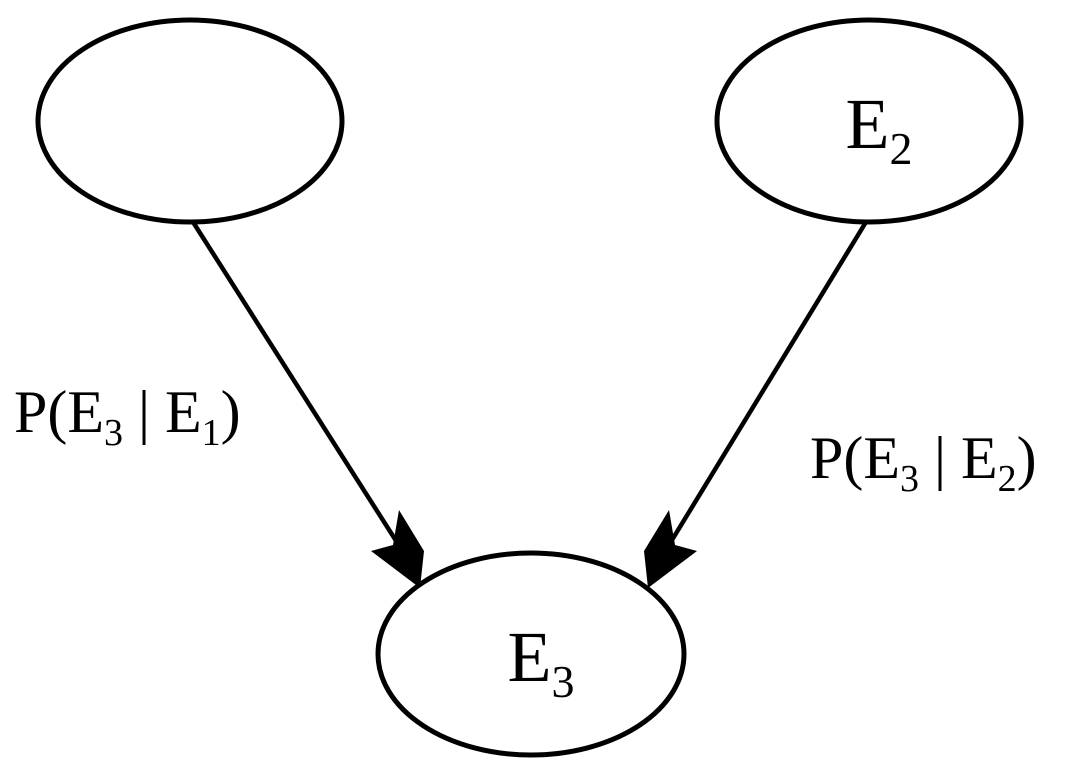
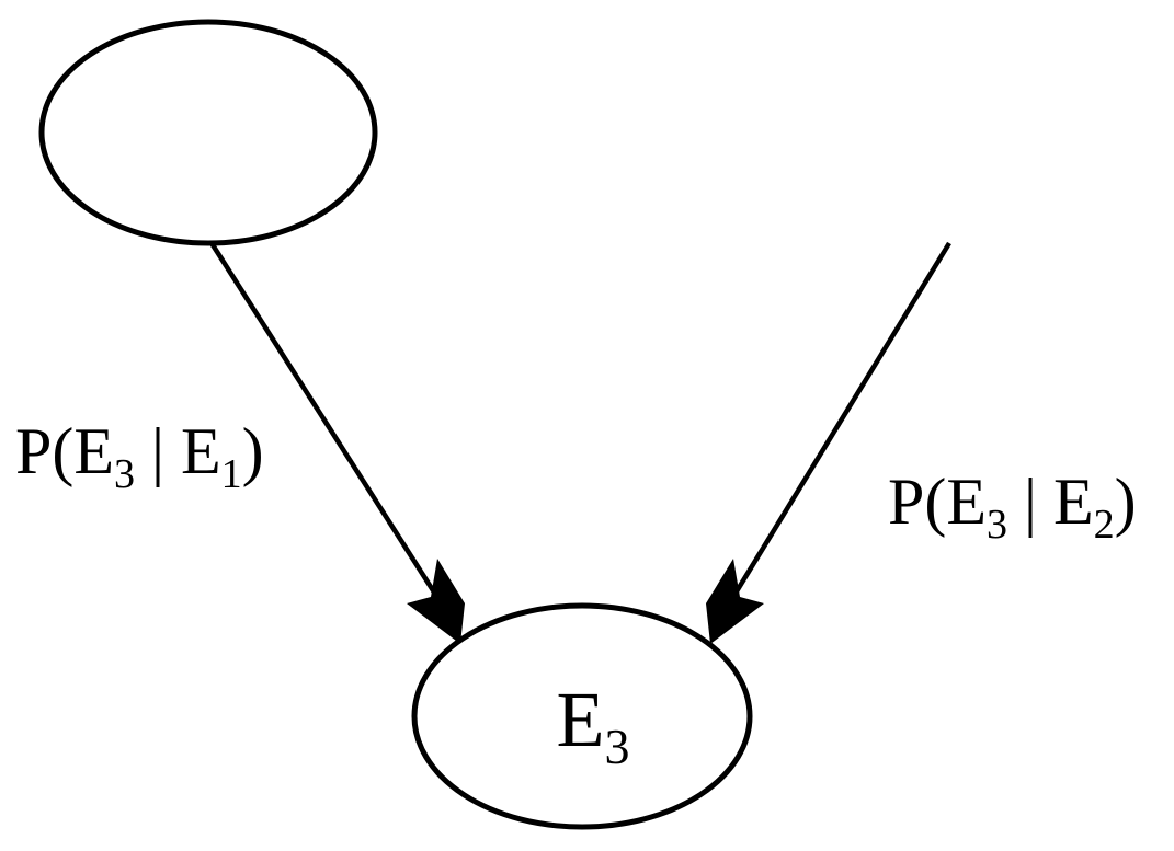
- E2
  E3
  P(E3 | E1 )
  P(E3 | E2 )
